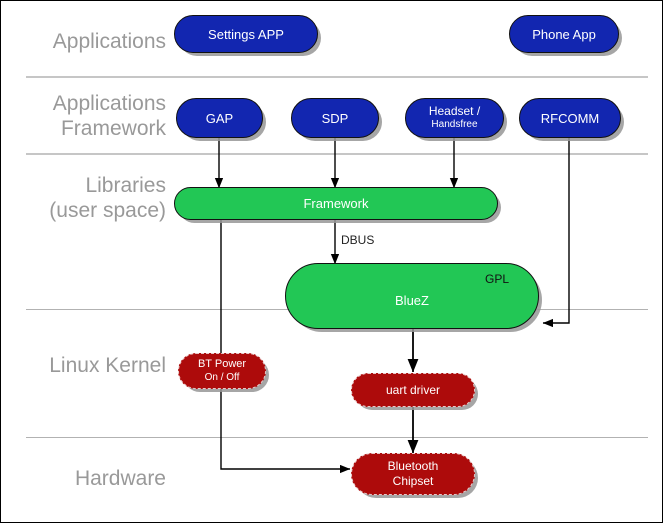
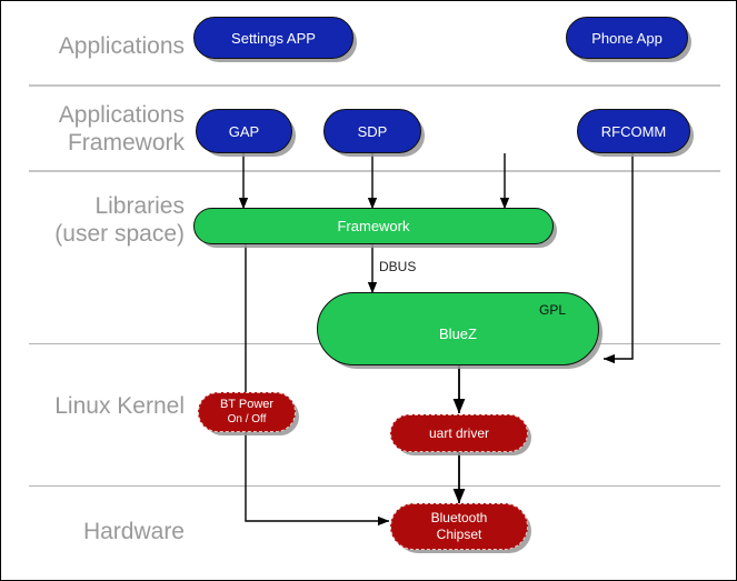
  Applications
  Applications
  Framework
  Libraries
  (user space)
  Linux Kernel
  Hardware
  Settings APP
  Phone App
  GAP
  SDP
- Headset /
- Handsfree
  RFCOMM
  Framework
  BlueZ
  GPL
  BT Power
  On / Off
  uart driver
  Bluetooth
  Chipset
  DBUS
